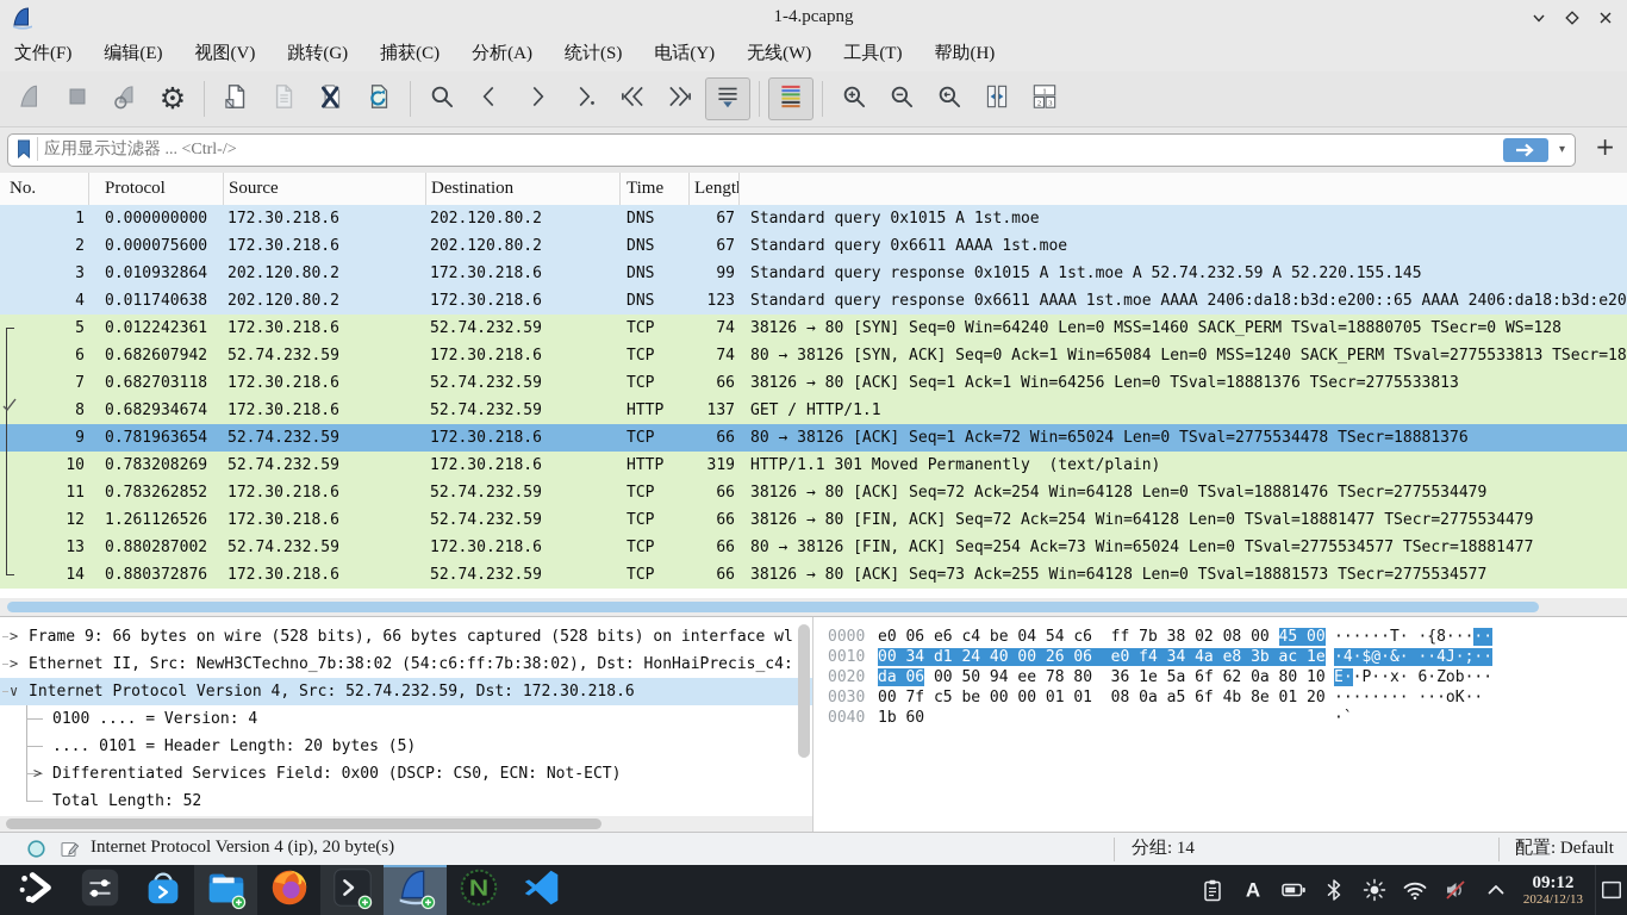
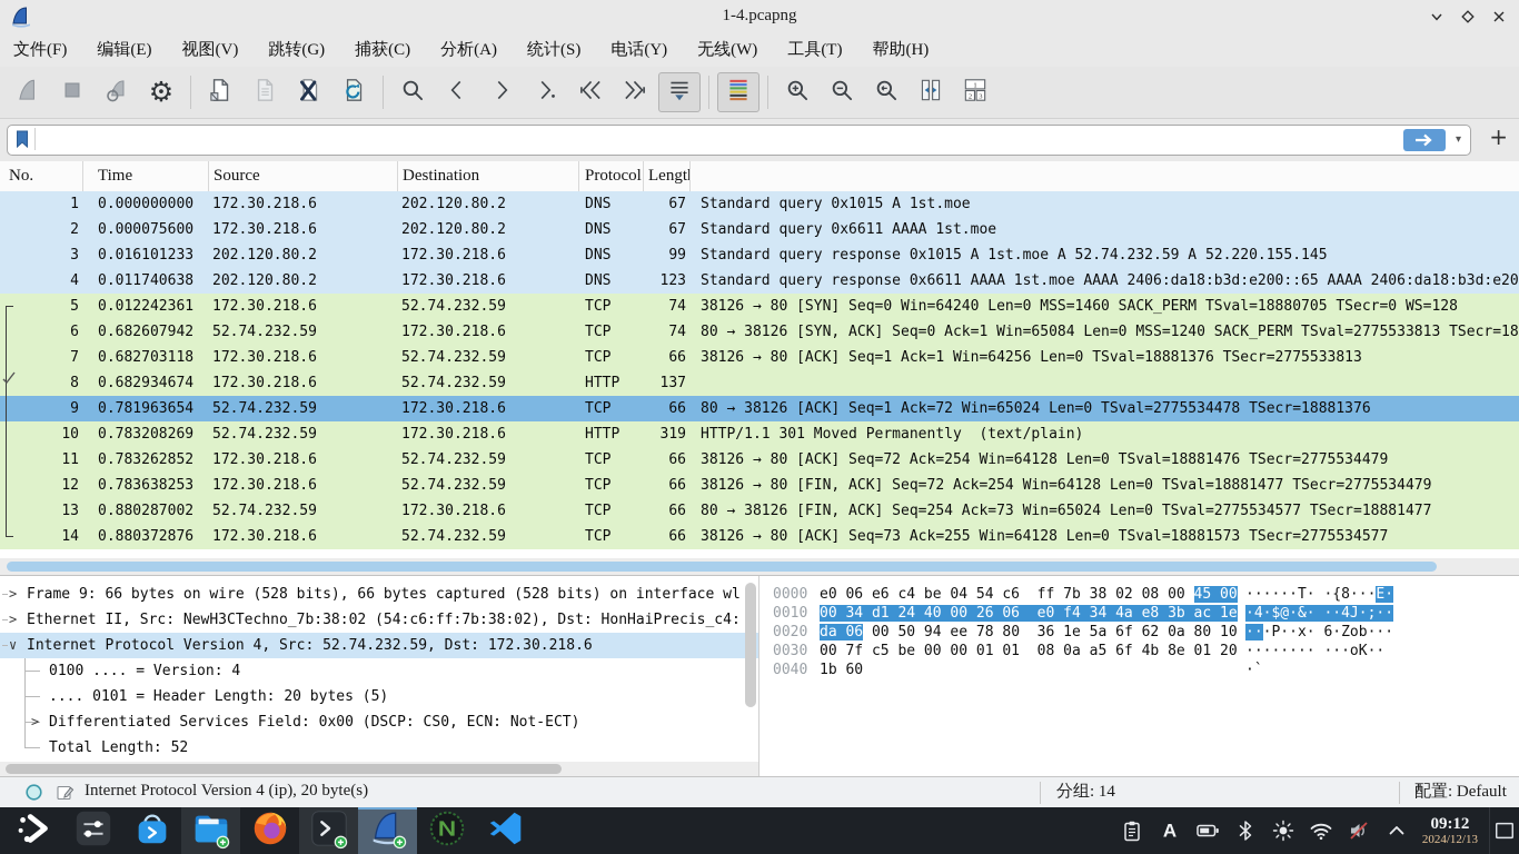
  1-4.pcapng
  文件(F)
  编辑(E)
  视图(V)
  跳转(G)
  捕获(C)
  分析(A)
  统计(S)
  电话(Y)
  无线(W)
  工具(T)
  帮助(H)
  ⚙
- 应用显示过滤器 ... <Ctrl-/>
  ▾
  +
  No.
- Protocol
+ Time
  Source
  Destination
- Time
+ Protocol
  Lengt
  1
  0.000000000
  172.30.218.6
  202.120.80.2
  DNS
  67
  Standard query 0x1015 A 1st.moe
  2
  0.000075600
  172.30.218.6
  202.120.80.2
  DNS
  67
  Standard query 0x6611 AAAA 1st.moe
  3
- 0.010932864
+ 0.016101233
  202.120.80.2
  172.30.218.6
  DNS
  99
  Standard query response 0x1015 A 1st.moe A 52.74.232.59 A 52.220.155.145
  4
  0.011740638
  202.120.80.2
  172.30.218.6
  DNS
  123
  Standard query response 0x6611 AAAA 1st.moe AAAA 2406:da18:b3d:e200::65 AAAA 2406:da18:b3d:e20
  5
  0.012242361
  172.30.218.6
  52.74.232.59
  TCP
  74
  38126 → 80 [SYN] Seq=0 Win=64240 Len=0 MSS=1460 SACK_PERM TSval=18880705 TSecr=0 WS=128
  6
  0.682607942
  52.74.232.59
  172.30.218.6
  TCP
  74
  80 → 38126 [SYN, ACK] Seq=0 Ack=1 Win=65084 Len=0 MSS=1240 SACK_PERM TSval=2775533813 TSecr=18
  7
  0.682703118
  172.30.218.6
  52.74.232.59
  TCP
  66
  38126 → 80 [ACK] Seq=1 Ack=1 Win=64256 Len=0 TSval=18881376 TSecr=2775533813
  8
  0.682934674
  172.30.218.6
  52.74.232.59
  HTTP
  137
- GET / HTTP/1.1
  9
  0.781963654
  52.74.232.59
  172.30.218.6
  TCP
  66
  80 → 38126 [ACK] Seq=1 Ack=72 Win=65024 Len=0 TSval=2775534478 TSecr=18881376
  10
  0.783208269
  52.74.232.59
  172.30.218.6
  HTTP
  319
  HTTP/1.1 301 Moved Permanently (text/plain)
  11
  0.783262852
  172.30.218.6
  52.74.232.59
  TCP
  66
  38126 → 80 [ACK] Seq=72 Ack=254 Win=64128 Len=0 TSval=18881476 TSecr=2775534479
  12
- 1.261126526
+ 0.783638253
  172.30.218.6
  52.74.232.59
  TCP
  66
  38126 → 80 [FIN, ACK] Seq=72 Ack=254 Win=64128 Len=0 TSval=18881477 TSecr=2775534479
  13
  0.880287002
  52.74.232.59
  172.30.218.6
  TCP
  66
  80 → 38126 [FIN, ACK] Seq=254 Ack=73 Win=65024 Len=0 TSval=2775534577 TSecr=18881477
  14
  0.880372876
  172.30.218.6
  52.74.232.59
  TCP
  66
  38126 → 80 [ACK] Seq=73 Ack=255 Win=64128 Len=0 TSval=18881573 TSecr=2775534577
  >
  Frame 9: 66 bytes on wire (528 bits), 66 bytes captured (528 bits) on interface wl
  >
  Ethernet II, Src: NewH3CTechno_7b:38:02 (54:c6:ff:7b:38:02), Dst: HonHaiPrecis_c4:
  ∨
  Internet Protocol Version 4, Src: 52.74.232.59, Dst: 172.30.218.6
  0100 .... = Version: 4
  .... 0101 = Header Length: 20 bytes (5)
  >
  Differentiated Services Field: 0x00 (DSCP: CS0, ECN: Not-ECT)
  Total Length: 52
  0000
  e0 06 e6 c4 be 04 54 c6 ff 7b 38 02 08 00 45 00
- ······T· ·{8·····
+ ······T· ·{8···E·
  0010
  00 34 d1 24 40 00 26 06 e0 f4 34 4a e8 3b ac 1e
  ·4·$@·&· ··4J·;··
  0020
  da 06 00 50 94 ee 78 80 36 1e 5a 6f 62 0a 80 10
- E··P··x· 6·Zob···
+ ···P··x· 6·Zob···
  0030
  00 7f c5 be 00 00 01 01 08 0a a5 6f 4b 8e 01 20
  ········ ···oK··
  0040
  1b 60
  ·`
  Internet Protocol Version 4 (ip), 20 byte(s)
  分组: 14
  配置: Default
  A
  09:12
  2024/12/13
